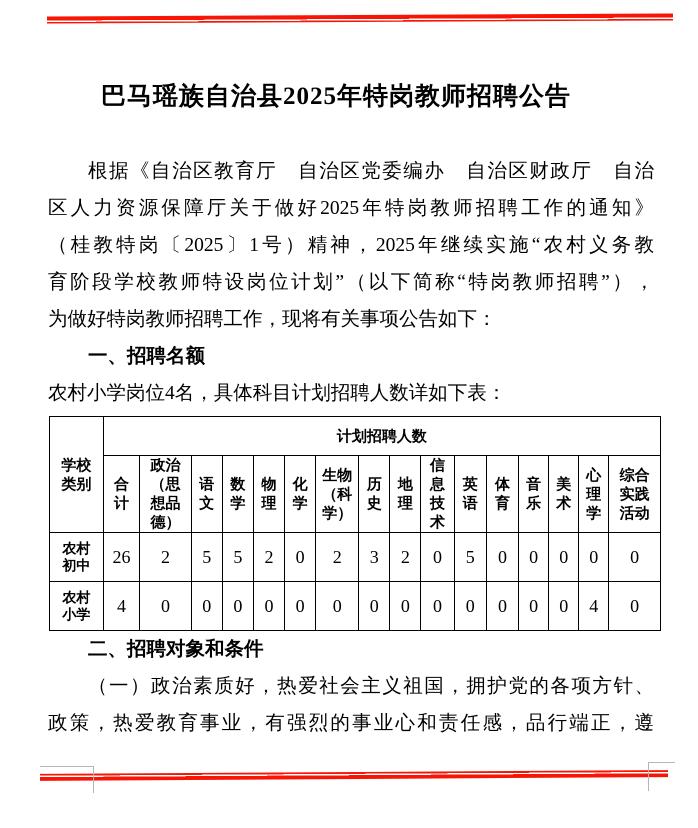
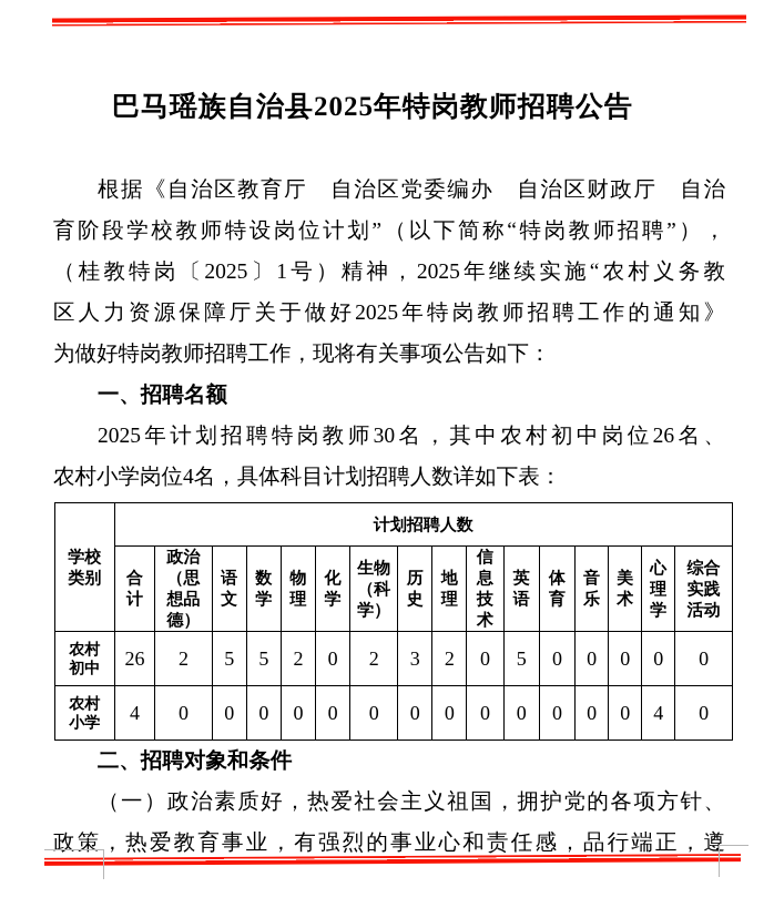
  巴马瑶族自治县2025年特岗教师招聘公告
  根据《自治区教育厅 自治区党委编办 自治区财政厅 自治
- 区人力资源保障厅关于做好2025年特岗教师招聘工作的通知》
+ 育阶段学校教师特设岗位计划”（以下简称“特岗教师招聘”），
  （桂教特岗〔2025〕1号）精神，2025年继续实施“农村义务教
- 育阶段学校教师特设岗位计划”（以下简称“特岗教师招聘”），
+ 区人力资源保障厅关于做好2025年特岗教师招聘工作的通知》
  为做好特岗教师招聘工作，现将有关事项公告如下：
  一、招聘名额
+ 2025年计划招聘特岗教师30名，其中农村初中岗位26名、
  农村小学岗位4名，具体科目计划招聘人数详如下表：
  学校类别	计划招聘人数
  合计	政治（思想品德）	语文	数学	物理	化学	生物（科学）	历史	地理	信息技术	英语	体育	音乐	美术	心理学	综合实践活动
  农村初中	26	2	5	5	2	0	2	3	2	0	5	0	0	0	0	0
  农村小学	4	0	0	0	0	0	0	0	0	0	0	0	0	0	4	0
  二、招聘对象和条件
  （一）政治素质好，热爱社会主义祖国，拥护党的各项方针、
  政策，热爱教育事业，有强烈的事业心和责任感，品行端正，遵
